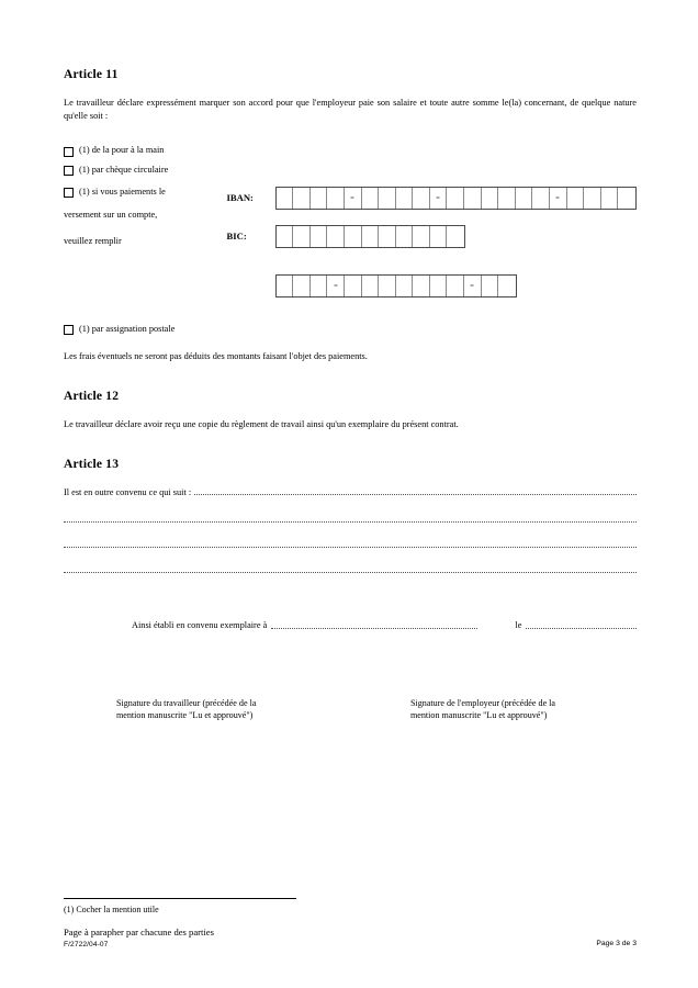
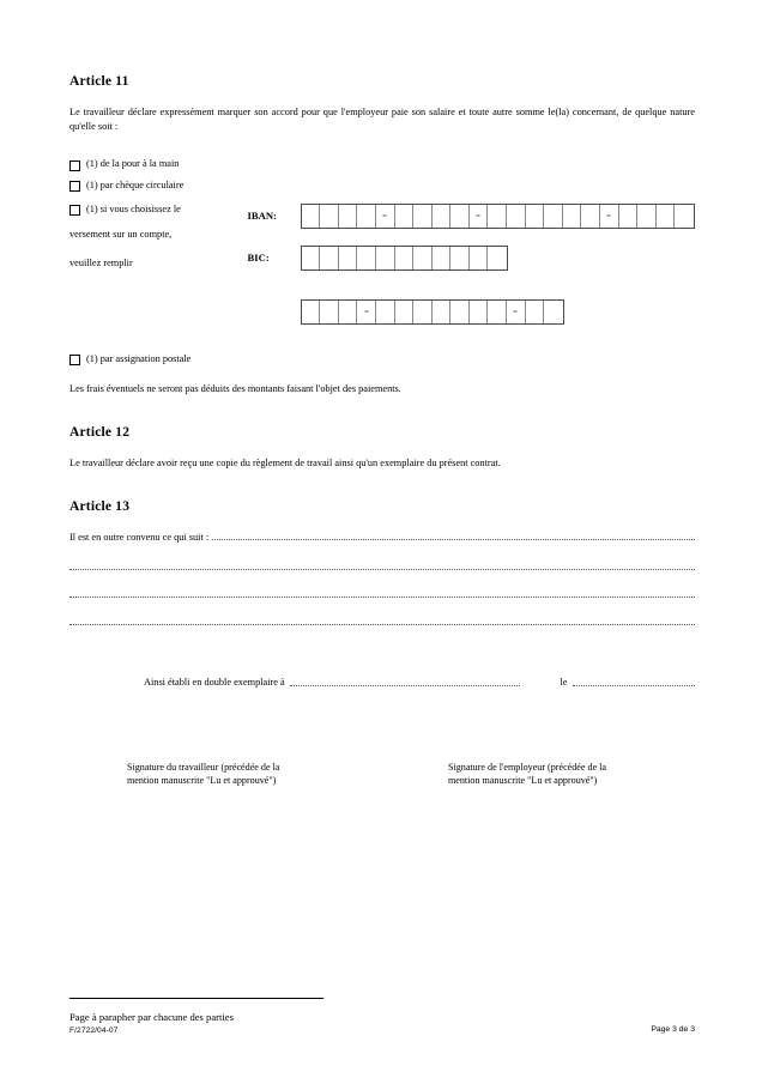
  Article 11
  Le travailleur déclare expressément marquer son accord pour que l'employeur paie son salaire et toute autre somme le(la) concernant, de quelque nature qu'elle soit :
  (1) de la pour à la main
  (1) par chèque circulaire
- (1) si vous paiements le
+ (1) si vous choisissez le
  versement sur un compte,
  veuillez remplir
  IBAN:
  BIC:
  (1) par assignation postale
  Les frais éventuels ne seront pas déduits des montants faisant l'objet des paiements.
  Article 12
  Le travailleur déclare avoir reçu une copie du règlement de travail ainsi qu'un exemplaire du présent contrat.
  Article 13
  Il est en outre convenu ce qui suit :
- Ainsi établi en convenu exemplaire à
+ Ainsi établi en double exemplaire à
  le
  Signature du travailleur (précédée de la
  mention manuscrite "Lu et approuvé")
  Signature de l'employeur (précédée de la
  mention manuscrite "Lu et approuvé")
- (1) Cocher la mention utile
  Page à parapher par chacune des parties
